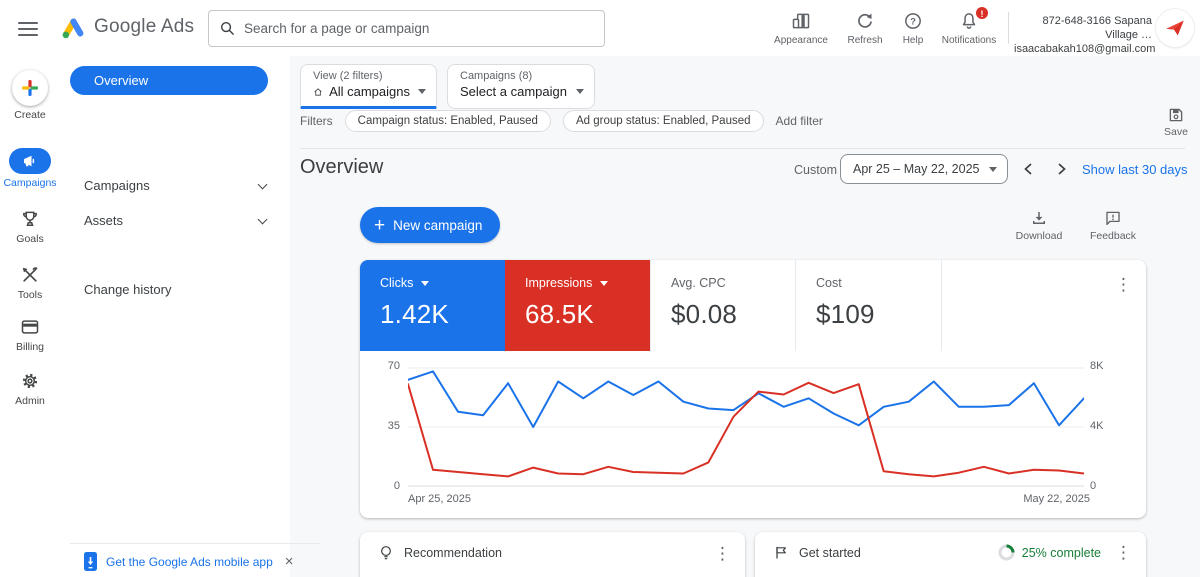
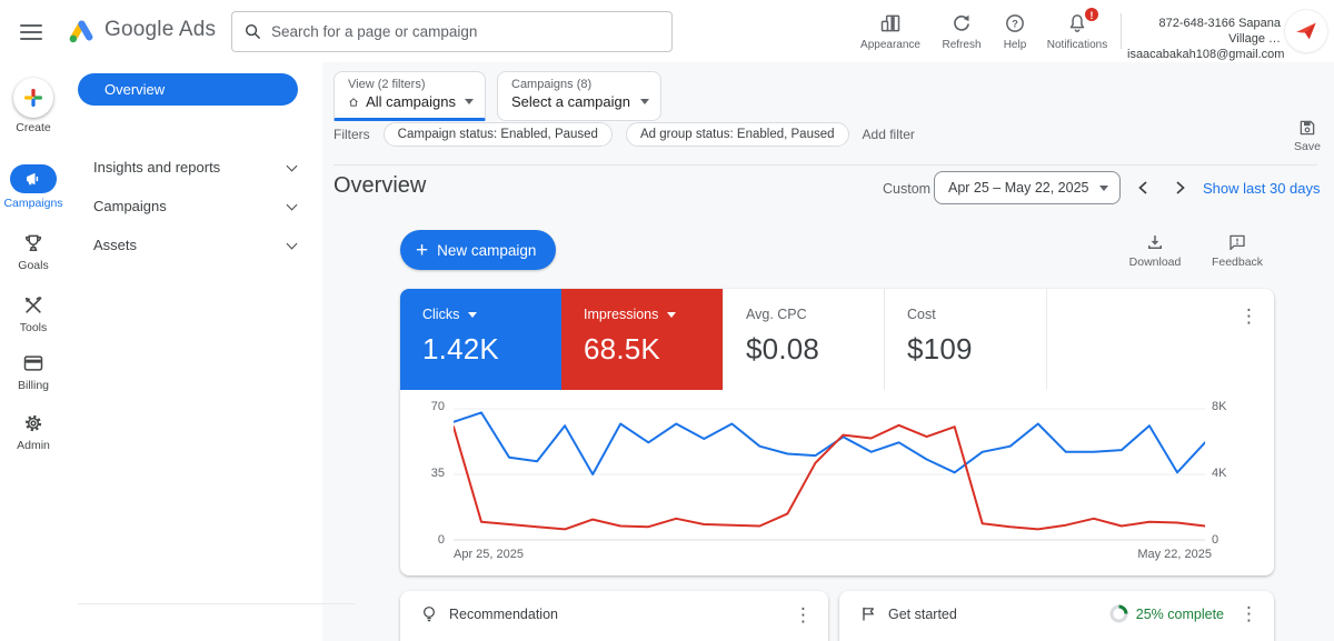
  Google Ads
  Search for a page or campaign
  Appearance
  Refresh
  ?
  Help
  !
  Notifications
  872-648-3166 Sapana Village …
  isaacabakah108@gmail.com
  Create
  Campaigns
  Goals
  Tools
  Billing
  Admin
  Overview
+ Insights and reports
  Campaigns
  Assets
- Change history
- Get the Google Ads mobile app
- ×
  View (2 filters)
  All campaigns
  Campaigns (8)
  Select a campaign
  Filters
  Campaign status: Enabled, Paused
  Ad group status: Enabled, Paused
  Add filter
  Save
  Overview
  Custom
  Apr 25 – May 22, 2025
  Show last 30 days
  +
  New campaign
  Download
  Feedback
  Clicks
  1.42K
  Impressions
  68.5K
  Avg. CPC
  $0.08
  Cost
  $109
  ⋮
  70
  35
  0
  8K
  4K
  0
  Apr 25, 2025
  May 22, 2025
  Recommendation
  ⋮
  Get started
  25% complete
  ⋮
